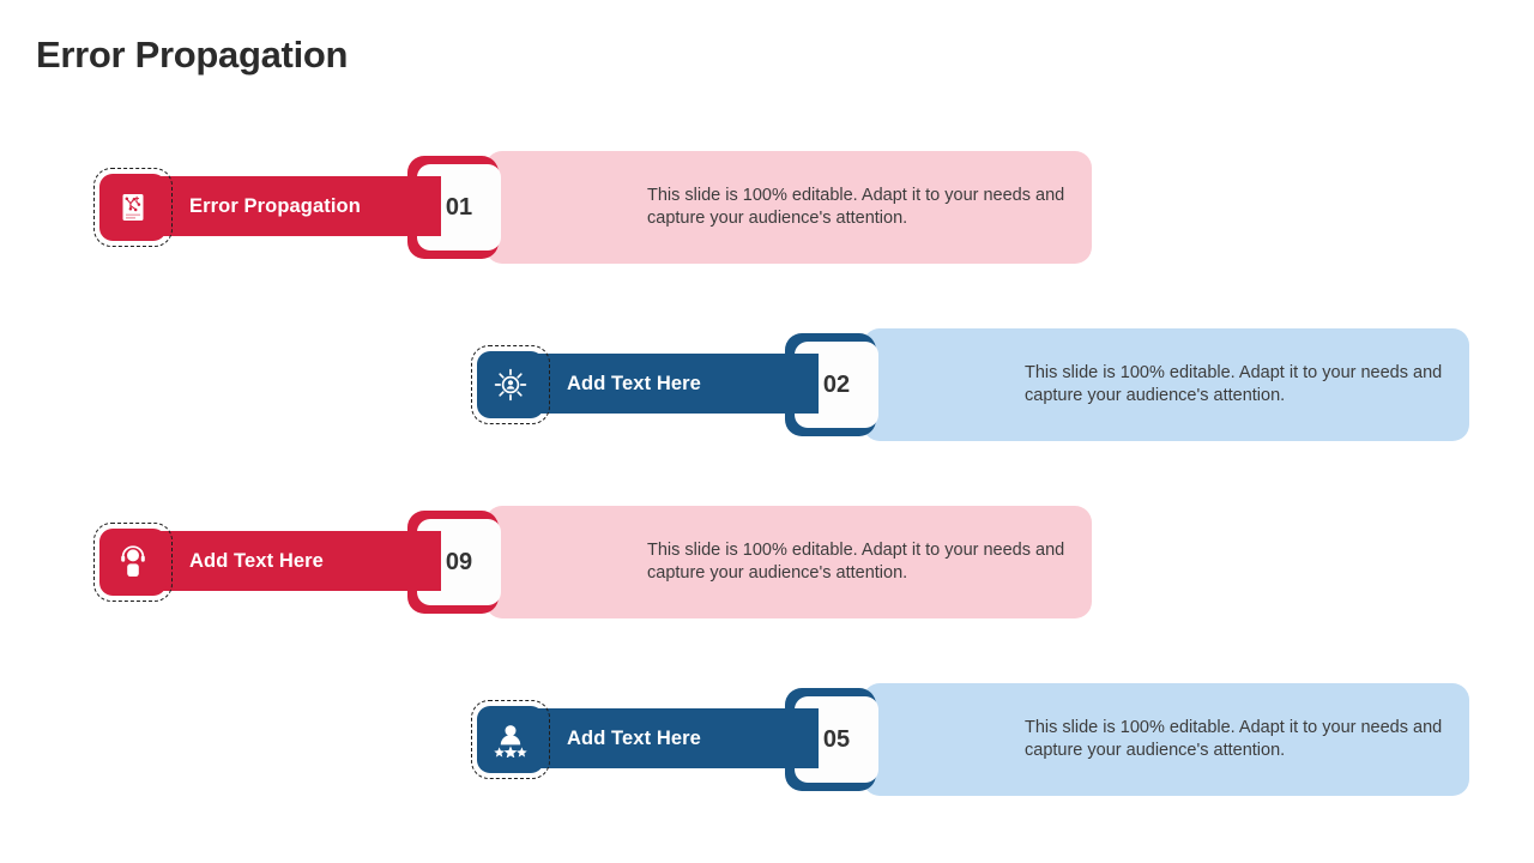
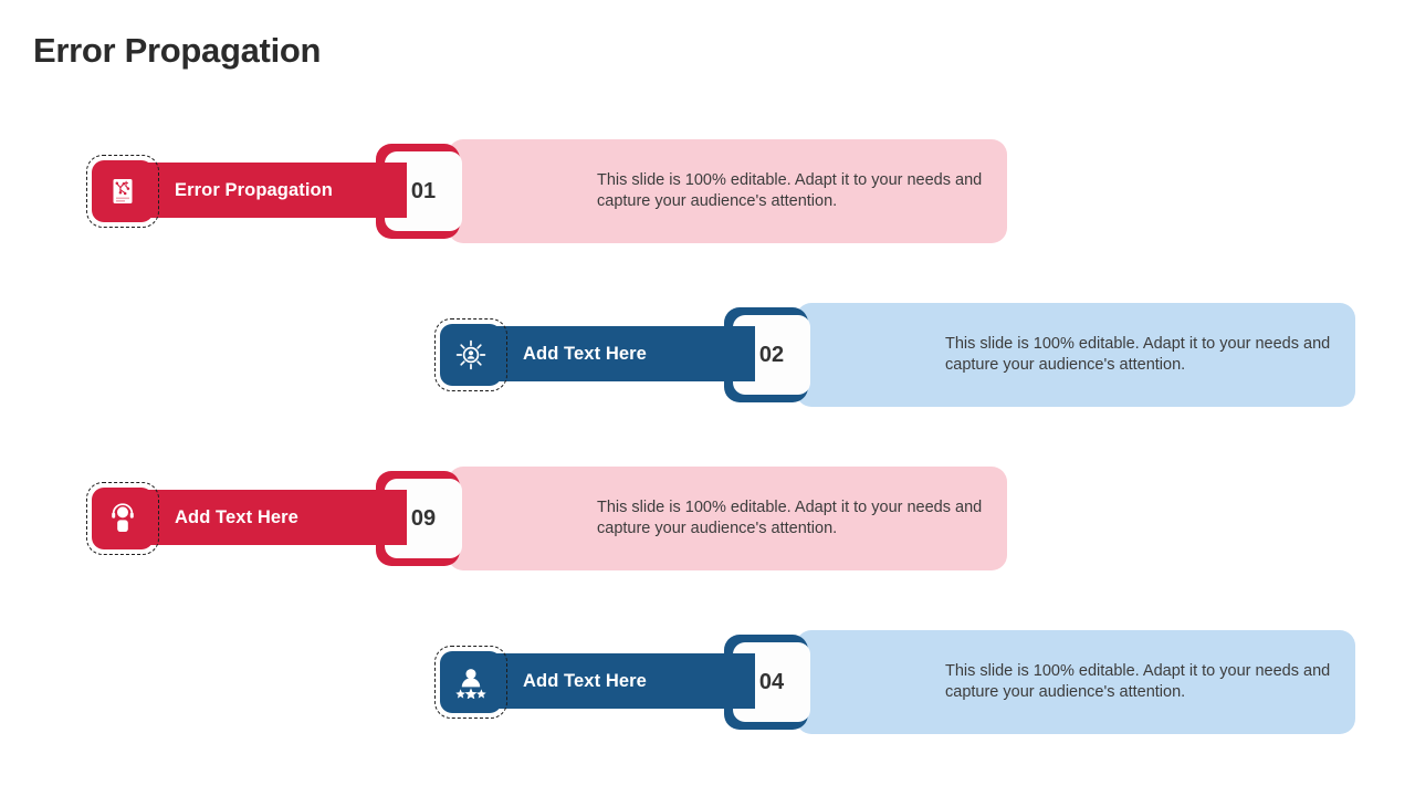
  Error Propagation
  This slide is 100% editable. Adapt it to your needs and capture your audience's attention.
  01
  Error Propagation
  This slide is 100% editable. Adapt it to your needs and capture your audience's attention.
  02
  Add Text Here
  This slide is 100% editable. Adapt it to your needs and capture your audience's attention.
  09
  Add Text Here
  This slide is 100% editable. Adapt it to your needs and capture your audience's attention.
- 05
+ 04
  Add Text Here
